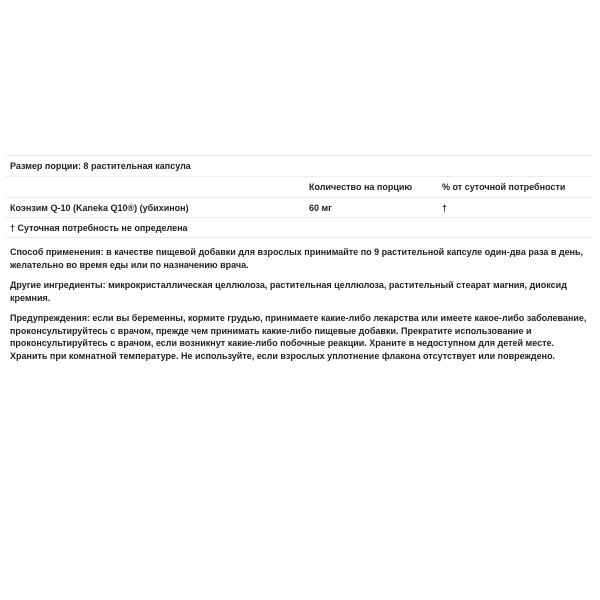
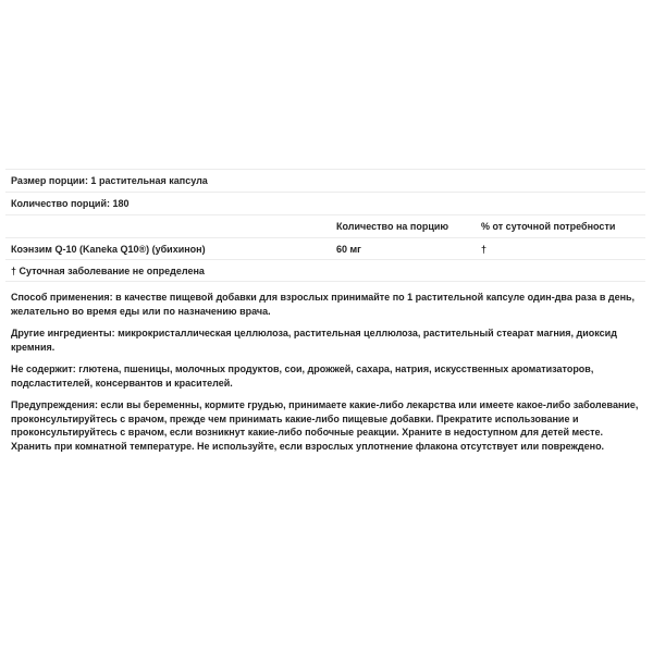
- Размер порции: 8 растительная капсула
+ Размер порции: 1 растительная капсула
+ Количество порций: 180
  Количество на порцию
  % от суточной потребности
  Коэнзим Q-10 (Kaneka Q10®) (убихинон)
  60 мг
  †
- † Суточная потребность не определена
+ † Суточная заболевание не определена
- Способ применения: в качестве пищевой добавки для взрослых принимайте по 9 растительной капсуле один-два раза в день, желательно во время еды или по назначению врача.
+ Способ применения: в качестве пищевой добавки для взрослых принимайте по 1 растительной капсуле один-два раза в день, желательно во время еды или по назначению врача.
  Другие ингредиенты: микрокристаллическая целлюлоза, растительная целлюлоза, растительный стеарат магния, диоксид кремния.
+ Не содержит: глютена, пшеницы, молочных продуктов, сои, дрожжей, сахара, натрия, искусственных ароматизаторов, подсластителей, консервантов и красителей.
  Предупреждения: если вы беременны, кормите грудью, принимаете какие-либо лекарства или имеете какое-либо заболевание, проконсультируйтесь с врачом, прежде чем принимать какие-либо пищевые добавки. Прекратите использование и проконсультируйтесь с врачом, если возникнут какие-либо побочные реакции. Храните в недоступном для детей месте. Хранить при комнатной температуре. Не используйте, если взрослых уплотнение флакона отсутствует или повреждено.
